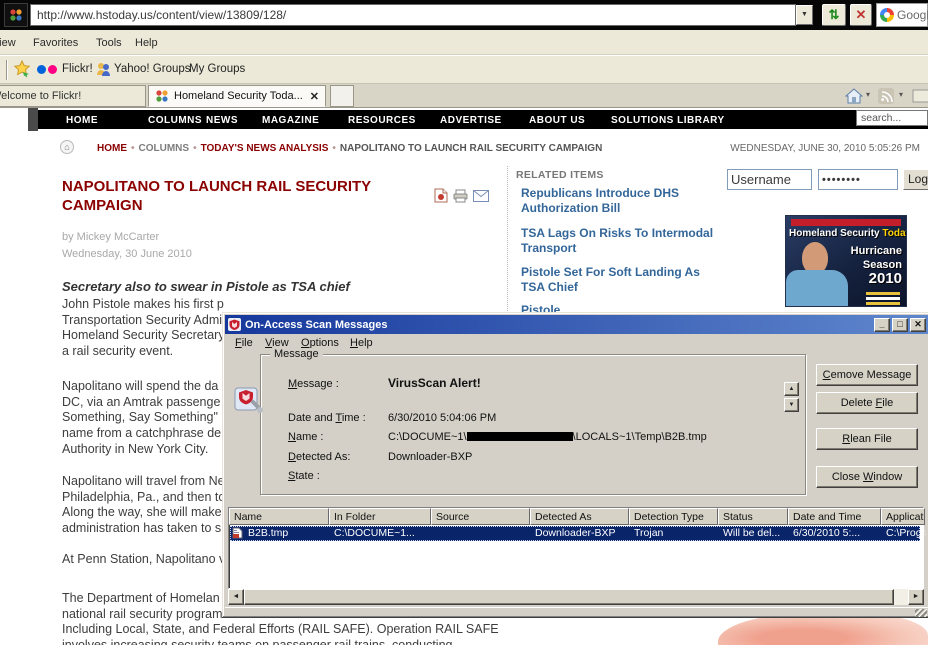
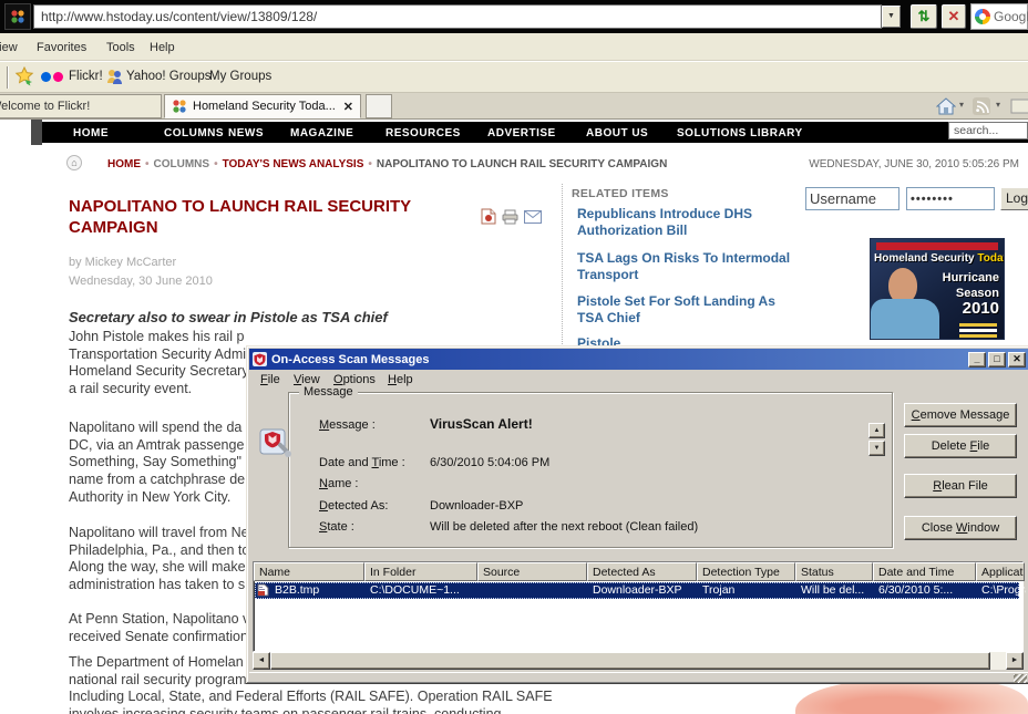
  http://www.hstoday.us/content/view/13809/128/
  ⇅
  ✕
  iew
  Favorites
  Tools
  Help
  Flickr!
  Yahoo! Groups
  My Groups
  elcome to Flickr!
  Homeland Security Toda...
  ✕
  ▾
  ▾
  HOME
  COLUMNS
  NEWS
  MAGAZINE
  RESOURCES
  ADVERTISE
  ABOUT US
  SOLUTIONS LIBRARY
  search...
  ⌂
  HOME • COLUMNS • TODAY'S NEWS ANALYSIS • NAPOLITANO TO LAUNCH RAIL SECURITY CAMPAIGN
  WEDNESDAY, JUNE 30, 2010 5:05:26 PM
  NAPOLITANO TO LAUNCH RAIL SECURITY CAMPAIGN
  by Mickey McCarter
  Wednesday, 30 June 2010
  Secretary also to swear in Pistole as TSA chief
- John Pistole makes his first p
+ John Pistole makes his rail p
  Transportation Security Admi
  Homeland Security Secretar
  a rail security event.
  Napolitano will spend the da
  DC, via an Amtrak passenge
  Something, Say Something"
  name from a catchphrase de
  Authority in New York City.
  Napolitano will travel from N
  Philadelphia, Pa., and then t
  Along the way, she will make
  administration has taken to s
  At Penn Station, Napolitano
+ received Senate confirmation
  The Department of Homelan
  national rail security program
  Including Local, State, and Federal Efforts (RAIL SAFE). Operation RAIL SAFE
  RELATED ITEMS
  Republicans Introduce DHS Authorization Bill
  TSA Lags On Risks To Intermodal Transport
  Pistole Set For Soft Landing As TSA Chief
  Pistole
  Username
  ••••••••
  Log
  Homeland Security Toda
  Hurricane
  Season
  2010
  On-Access Scan Messages
  _
  □
  ✕
  File
  View
  Options
  Help
  Message
  Message :
  VirusScan Alert!
  Date and Time :
  6/30/2010 5:04:06 PM
  Name :
- C:\DOCUME~1\ \LOCALS~1\Temp\B2B.tmp
  Detected As:
  Downloader-BXP
  State :
+ Will be deleted after the next reboot (Clean failed)
  Cemove Message
  Delete File
  Rlean File
  Close Window
  Name
  In Folder
  Source
  Detected As
  Detection Type
  Status
  Date and Time
  Applicati
  B2B.tmp
  C:\DOCUME~1...
  Downloader-BXP
  Trojan
  Will be del...
  6/30/2010 5:...
